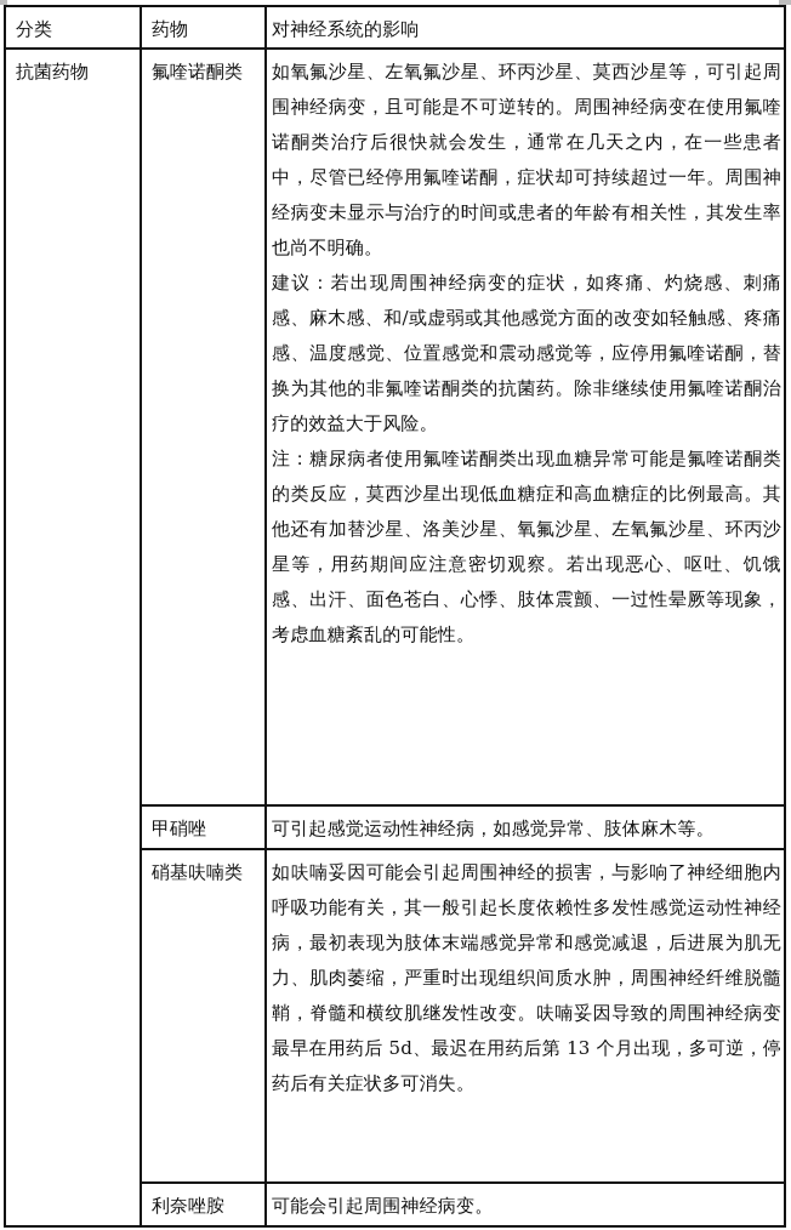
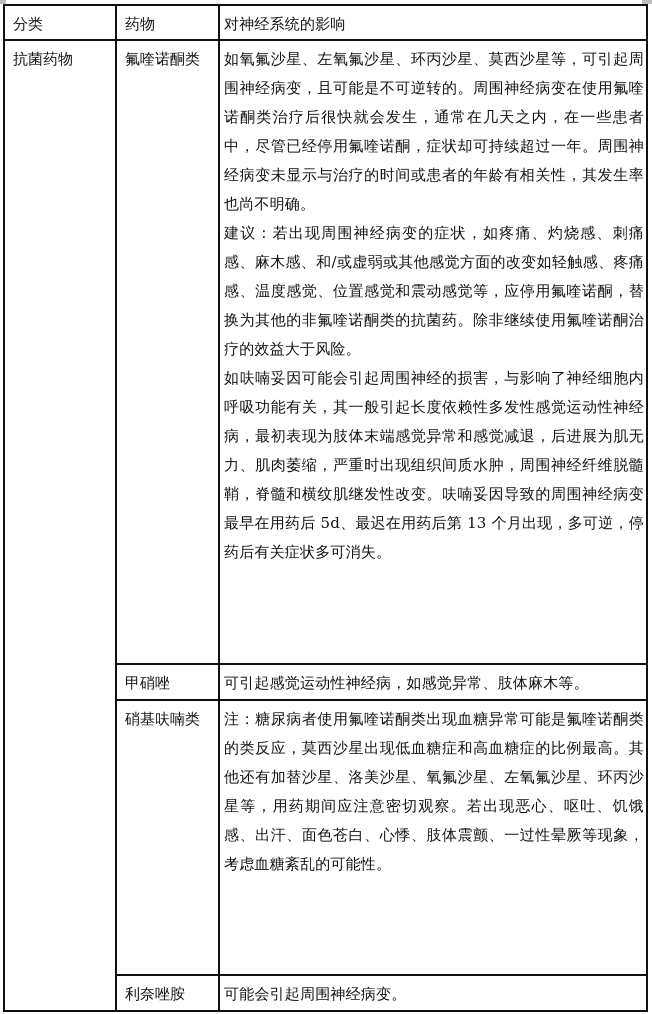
  分类	药物	对神经系统的影响
- 抗菌药物	氟喹诺酮类	如氧氟沙星、左氧氟沙星、环丙沙星、莫西沙星等，可引起周围神经病变，且可能是不可逆转的。周围神经病变在使用氟喹诺酮类治疗后很快就会发生，通常在几天之内，在一些患者中，尽管已经停用氟喹诺酮，症状却可持续超过一年。周围神经病变未显示与治疗的时间或患者的年龄有相关性，其发生率也尚不明确。 建议：若出现周围神经病变的症状，如疼痛、灼烧感、刺痛感、麻木感、和/或虚弱或其他感觉方面的改变如轻触感、疼痛感、温度感觉、位置感觉和震动感觉等，应停用氟喹诺酮，替换为其他的非氟喹诺酮类的抗菌药。除非继续使用氟喹诺酮治疗的效益大于风险。 注：糖尿病者使用氟喹诺酮类出现血糖异常可能是氟喹诺酮类的类反应，莫西沙星出现低血糖症和高血糖症的比例最高。其他还有加替沙星、洛美沙星、氧氟沙星、左氧氟沙星、环丙沙星等，用药期间应注意密切观察。若出现恶心、呕吐、饥饿感、出汗、面色苍白、心悸、肢体震颤、一过性晕厥等现象，考虑血糖紊乱的可能性。
+ 抗菌药物	氟喹诺酮类	如氧氟沙星、左氧氟沙星、环丙沙星、莫西沙星等，可引起周围神经病变，且可能是不可逆转的。周围神经病变在使用氟喹诺酮类治疗后很快就会发生，通常在几天之内，在一些患者中，尽管已经停用氟喹诺酮，症状却可持续超过一年。周围神经病变未显示与治疗的时间或患者的年龄有相关性，其发生率也尚不明确。 建议：若出现周围神经病变的症状，如疼痛、灼烧感、刺痛感、麻木感、和/或虚弱或其他感觉方面的改变如轻触感、疼痛感、温度感觉、位置感觉和震动感觉等，应停用氟喹诺酮，替换为其他的非氟喹诺酮类的抗菌药。除非继续使用氟喹诺酮治疗的效益大于风险。 如呋喃妥因可能会引起周围神经的损害，与影响了神经细胞内呼吸功能有关，其一般引起长度依赖性多发性感觉运动性神经病，最初表现为肢体末端感觉异常和感觉减退，后进展为肌无力、肌肉萎缩，严重时出现组织间质水肿，周围神经纤维脱髓鞘，脊髓和横纹肌继发性改变。呋喃妥因导致的周围神经病变最早在用药后 5d、最迟在用药后第 13 个月出现，多可逆，停药后有关症状多可消失。
  甲硝唑	可引起感觉运动性神经病，如感觉异常、肢体麻木等。
- 硝基呋喃类	如呋喃妥因可能会引起周围神经的损害，与影响了神经细胞内呼吸功能有关，其一般引起长度依赖性多发性感觉运动性神经病，最初表现为肢体末端感觉异常和感觉减退，后进展为肌无力、肌肉萎缩，严重时出现组织间质水肿，周围神经纤维脱髓鞘，脊髓和横纹肌继发性改变。呋喃妥因导致的周围神经病变最早在用药后 5d、最迟在用药后第 13 个月出现，多可逆，停药后有关症状多可消失。
+ 硝基呋喃类	注：糖尿病者使用氟喹诺酮类出现血糖异常可能是氟喹诺酮类的类反应，莫西沙星出现低血糖症和高血糖症的比例最高。其他还有加替沙星、洛美沙星、氧氟沙星、左氧氟沙星、环丙沙星等，用药期间应注意密切观察。若出现恶心、呕吐、饥饿感、出汗、面色苍白、心悸、肢体震颤、一过性晕厥等现象，考虑血糖紊乱的可能性。
  利奈唑胺	可能会引起周围神经病变。
